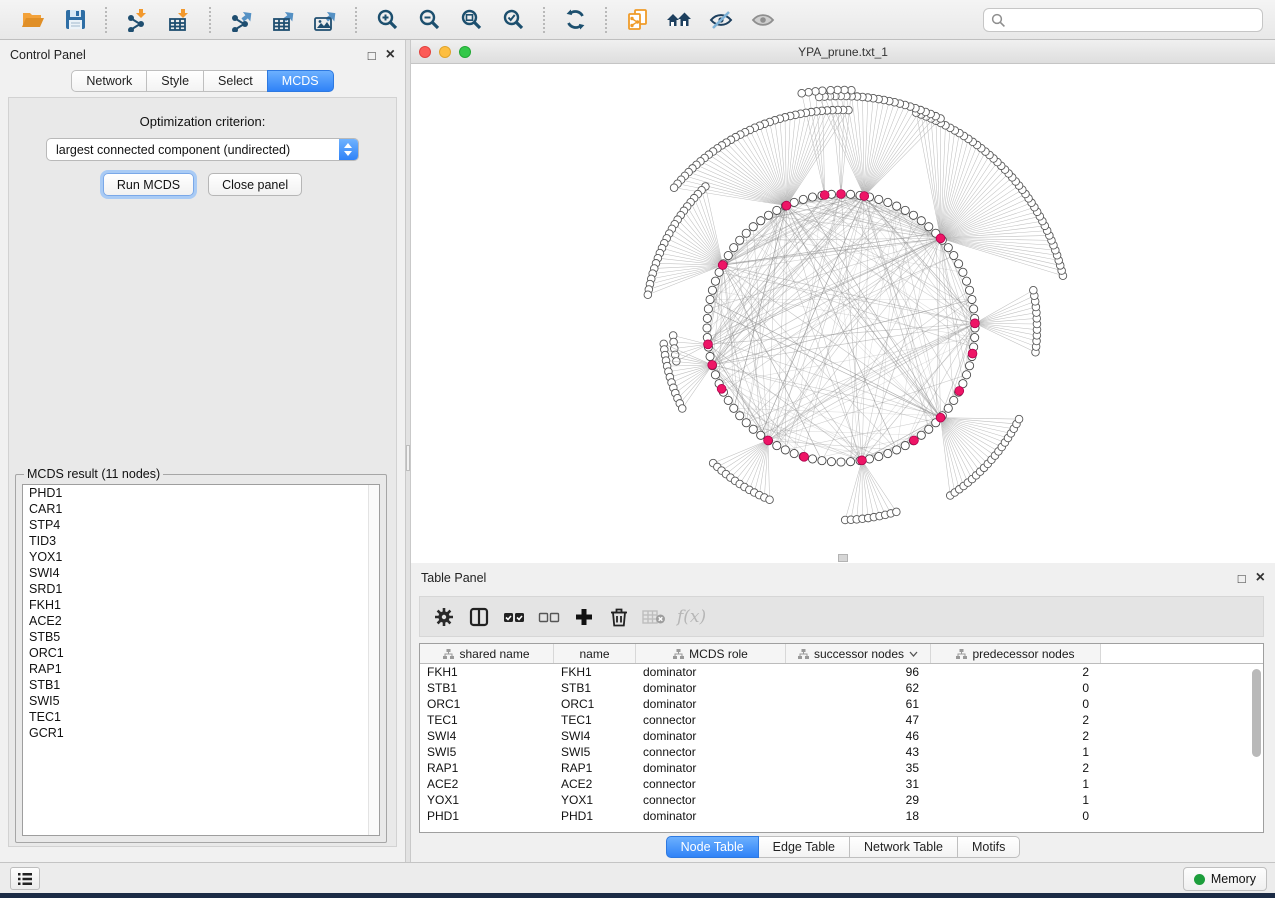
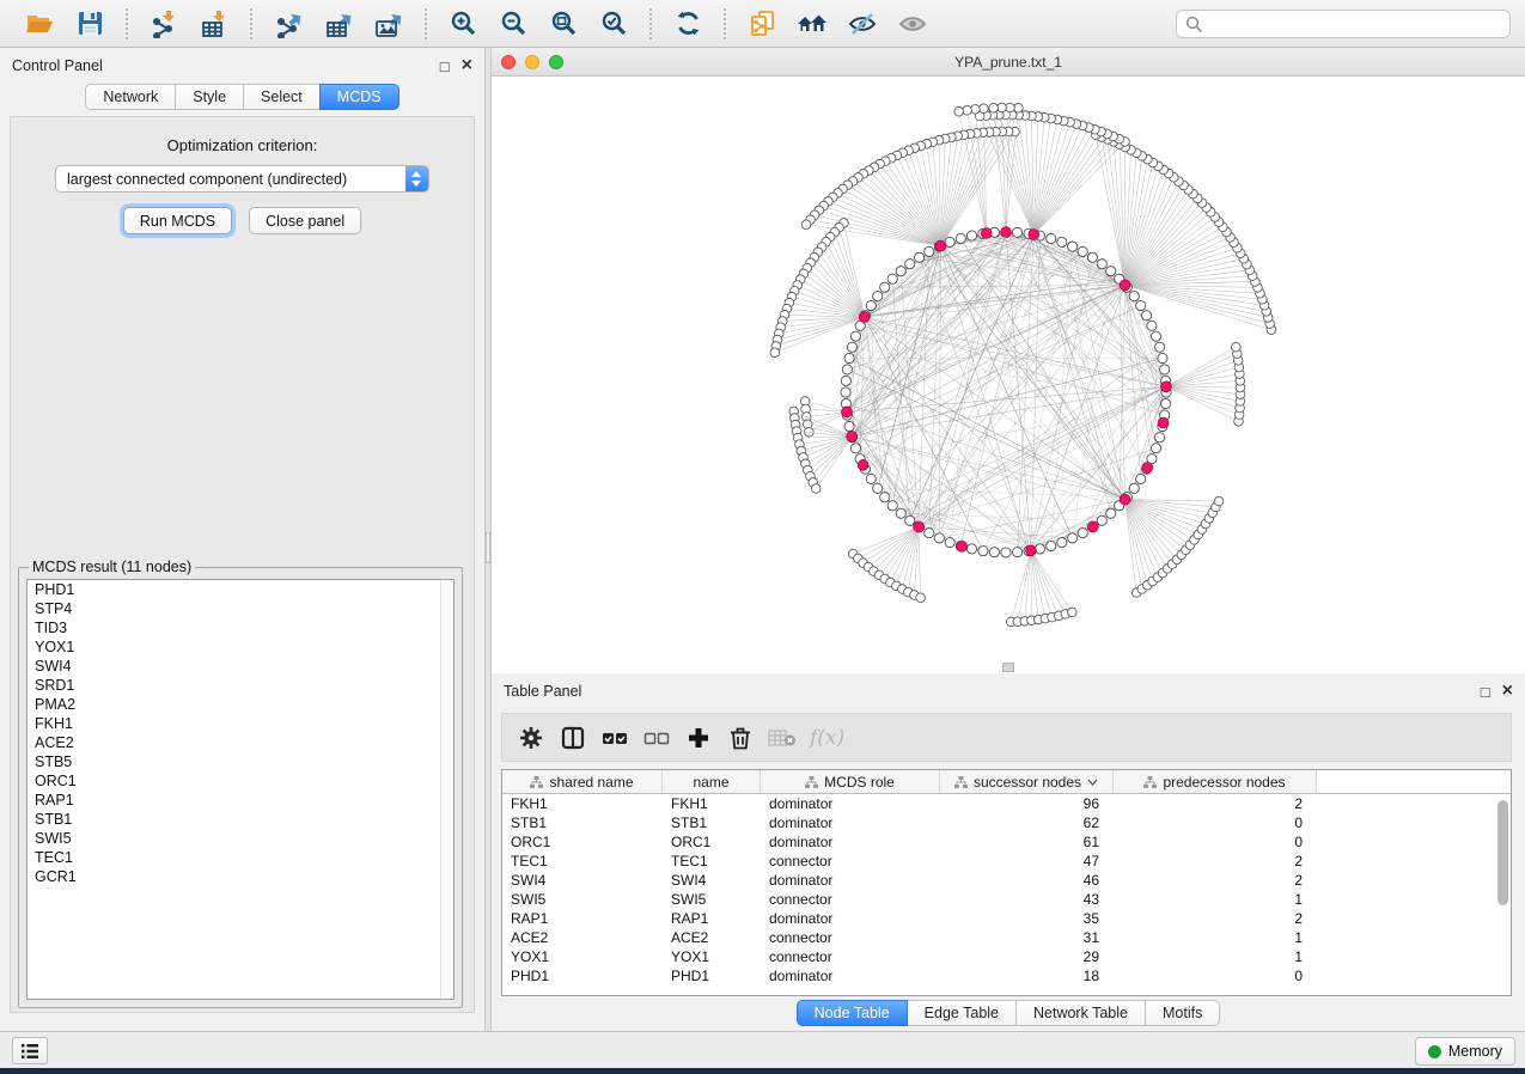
  Control Panel
  □
  ×
  Network
  Style
  Select
  MCDS
  Optimization criterion:
  largest connected component (undirected)
  Run MCDS
  Close panel
  MCDS result (11 nodes)
  PHD1
- CAR1
  STP4
  TID3
  YOX1
  SWI4
  SRD1
+ PMA2
  FKH1
  ACE2
  STB5
  ORC1
  RAP1
  STB1
  SWI5
  TEC1
  GCR1
  YPA_prune.txt_1
  Table Panel
  □
  ×
  f(x)
  shared name
  name
  MCDS role
  successor nodes
  predecessor nodes
  FKH1
  FKH1
  dominator
  96
  2
  STB1
  STB1
  dominator
  62
  0
  ORC1
  ORC1
  dominator
  61
  0
  TEC1
  TEC1
  connector
  47
  2
  SWI4
  SWI4
  dominator
  46
  2
  SWI5
  SWI5
  connector
  43
  1
  RAP1
  RAP1
  dominator
  35
  2
  ACE2
  ACE2
  connector
  31
  1
  YOX1
  YOX1
  connector
  29
  1
  PHD1
  PHD1
  dominator
  18
  0
  Node Table
  Edge Table
  Network Table
  Motifs
  Memory
